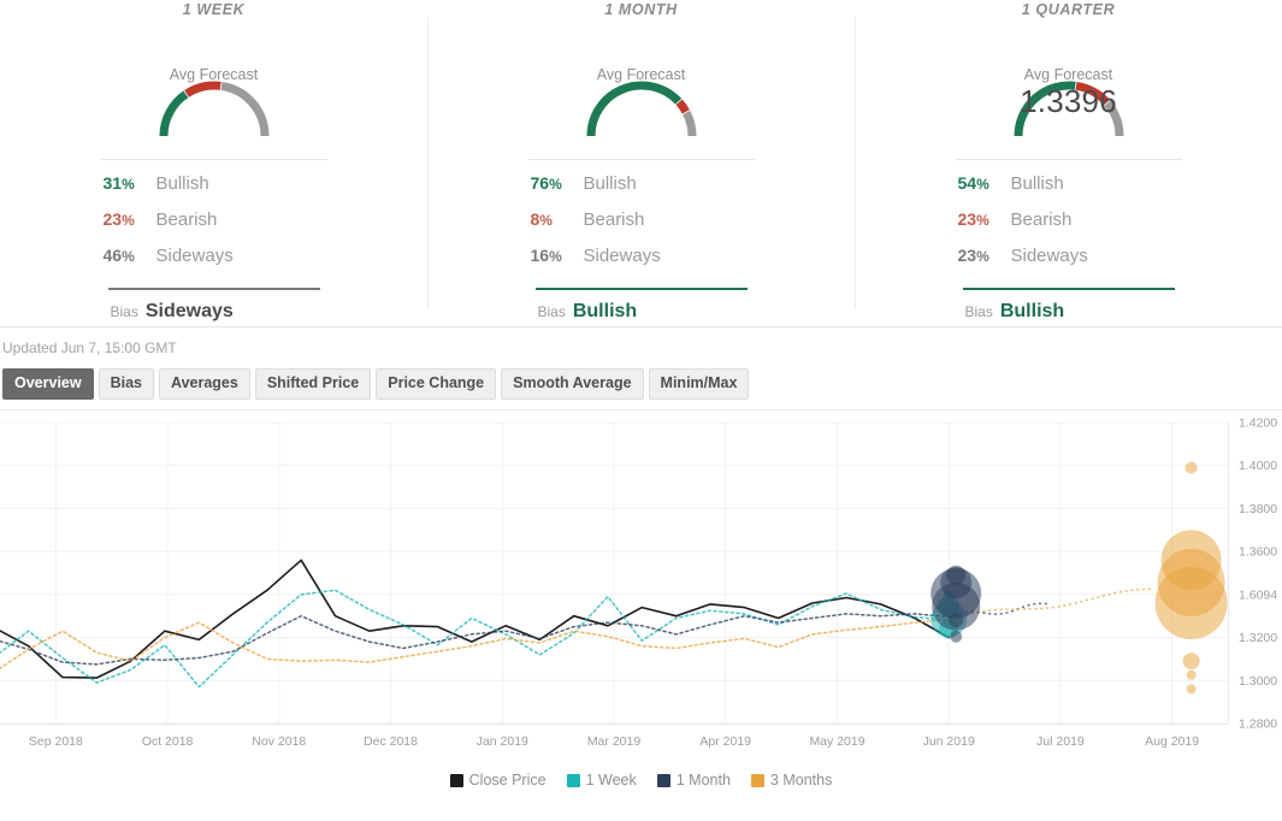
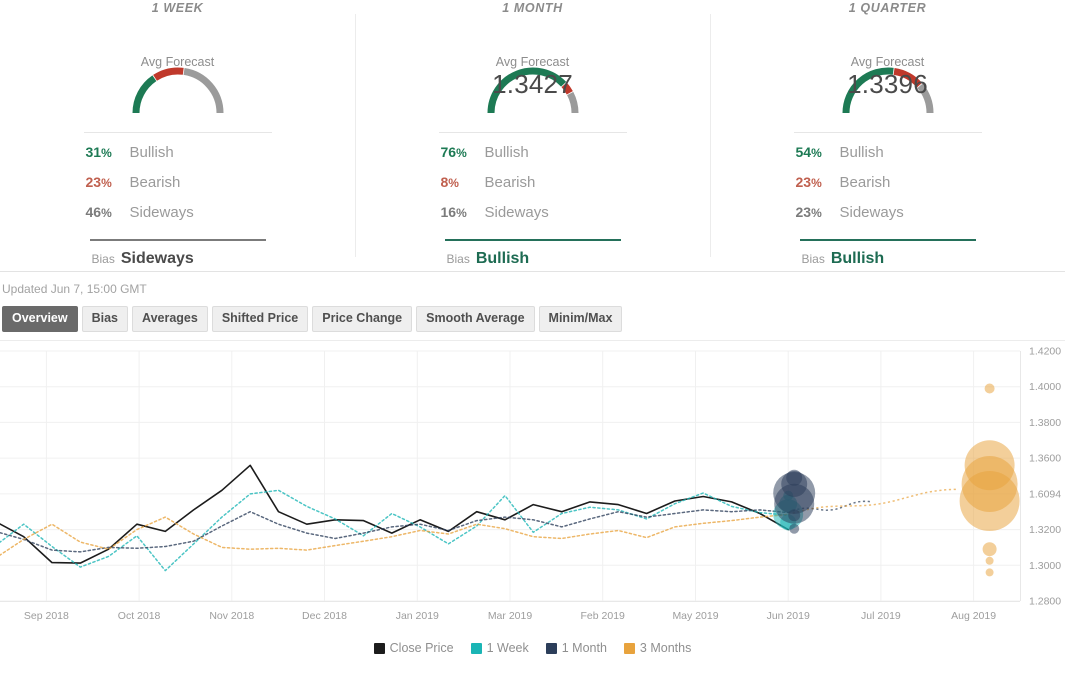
  1 WEEK
  Avg Forecast
  31%
  Bullish
  23%
  Bearish
  46%
  Sideways
  Bias
  Sideways
  1 MONTH
  Avg Forecast
+ 1.3427
  76%
  Bullish
  8%
  Bearish
  16%
  Sideways
  Bias
  Bullish
  1 QUARTER
  Avg Forecast
  1.3396
  54%
  Bullish
  23%
  Bearish
  23%
  Sideways
  Bias
  Bullish
  Updated Jun 7, 15:00 GMT
  Overview
  Bias
  Averages
  Shifted Price
  Price Change
  Smooth Average
  Minim/Max
  1.4200
  1.4000
  1.3800
  1.3600
  1.6094
  1.3200
  1.3000
  1.2800
  Sep 2018
  Oct 2018
  Nov 2018
  Dec 2018
  Jan 2019
  Mar 2019
- Apr 2019
+ Feb 2019
  May 2019
  Jun 2019
  Jul 2019
  Aug 2019
  Close Price
  1 Week
  1 Month
  3 Months
